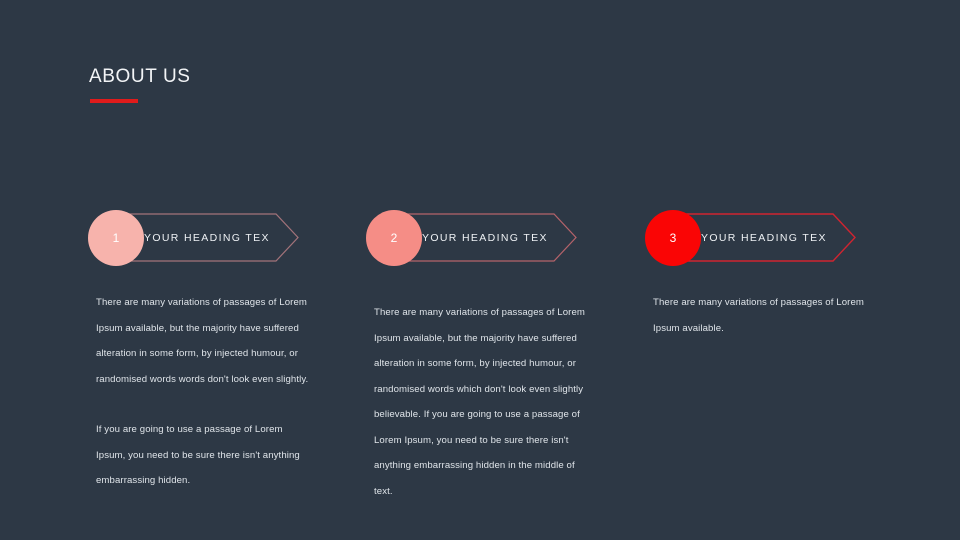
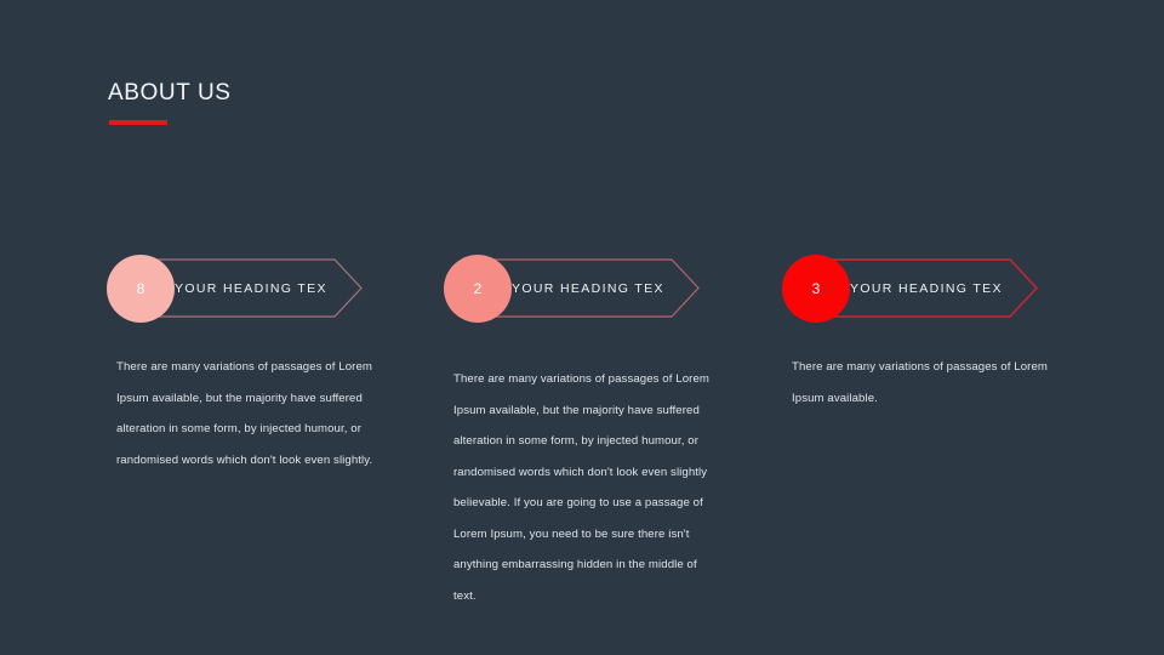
  ABOUT US
- 1
+ 8
  YOUR HEADING TEX
- There are many variations of passages of Lorem Ipsum available, but the majority have suffered alteration in some form, by injected humour, or randomised words words don't look even slightly.
+ There are many variations of passages of Lorem Ipsum available, but the majority have suffered alteration in some form, by injected humour, or randomised words which don't look even slightly.
- If you are going to use a passage of Lorem Ipsum, you need to be sure there isn't anything embarrassing hidden.
  2
  YOUR HEADING TEX
  There are many variations of passages of Lorem Ipsum available, but the majority have suffered alteration in some form, by injected humour, or randomised words which don't look even slightly believable. If you are going to use a passage of Lorem Ipsum, you need to be sure there isn't anything embarrassing hidden in the middle of text.
  3
  YOUR HEADING TEX
  There are many variations of passages of Lorem Ipsum available.
